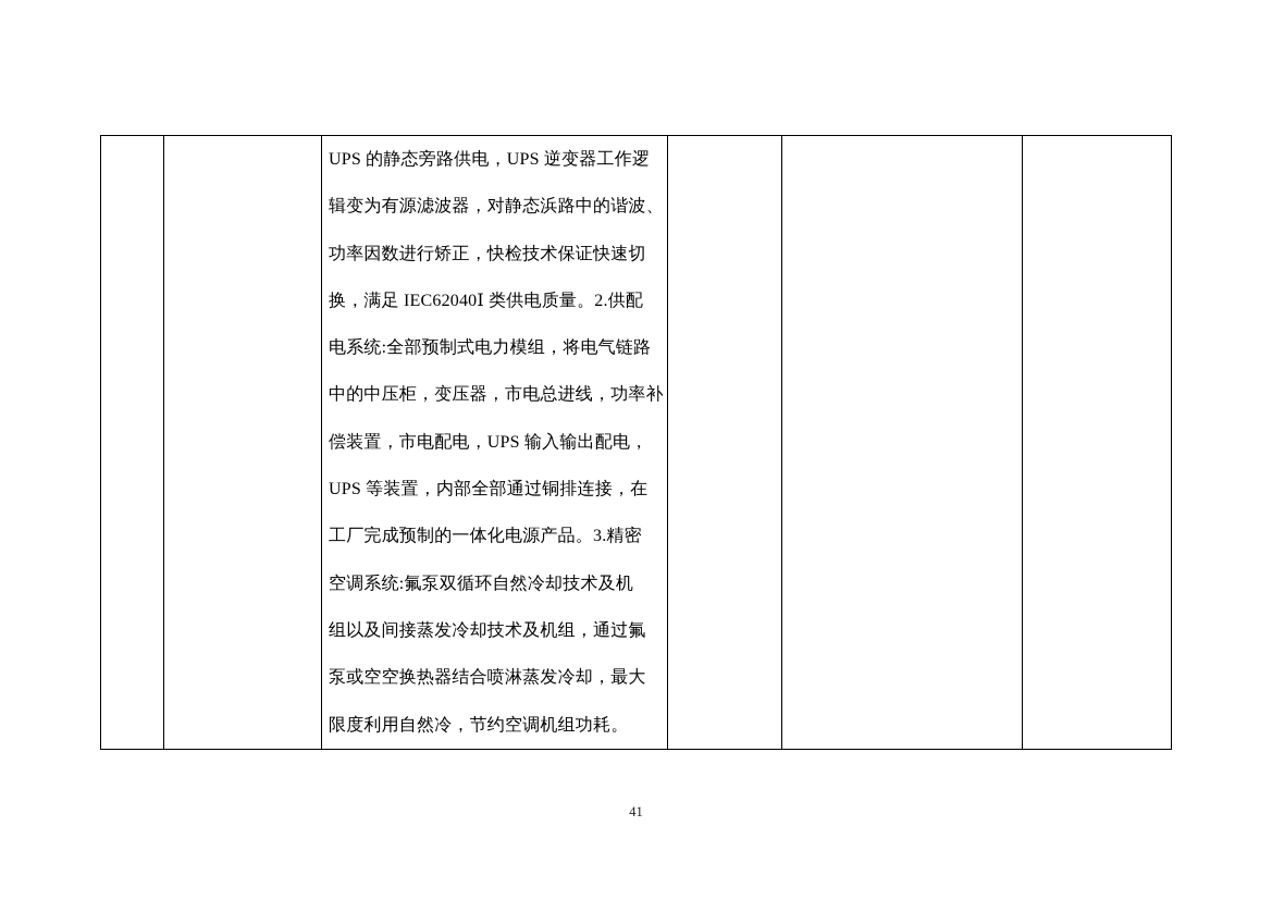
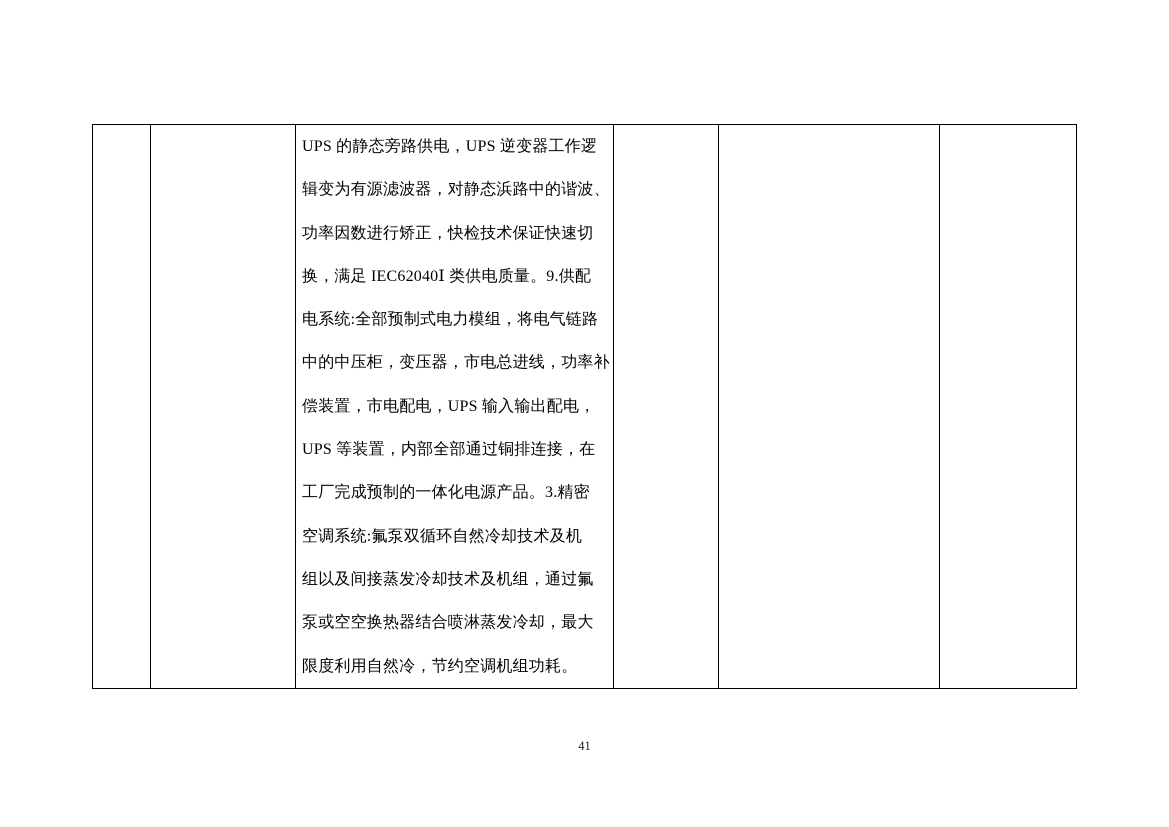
  UPS 的静态旁路供电，UPS 逆变器工作逻
  辑变为有源滤波器，对静态浜路中的谐波、
  功率因数进行矫正，快检技术保证快速切
- 换，满足 IEC62040Ⅰ 类供电质量。2.供配
+ 换，满足 IEC62040Ⅰ 类供电质量。9.供配
  电系统:全部预制式电力模组，将电气链路
  中的中压柜，变压器，市电总进线，功率补
  偿装置，市电配电，UPS 输入输出配电，
  UPS 等装置，内部全部通过铜排连接，在
  工厂完成预制的一体化电源产品。3.精密
  空调系统:氟泵双循环自然冷却技术及机
  组以及间接蒸发冷却技术及机组，通过氟
  泵或空空换热器结合喷淋蒸发冷却，最大
  限度利用自然冷，节约空调机组功耗。
  41
